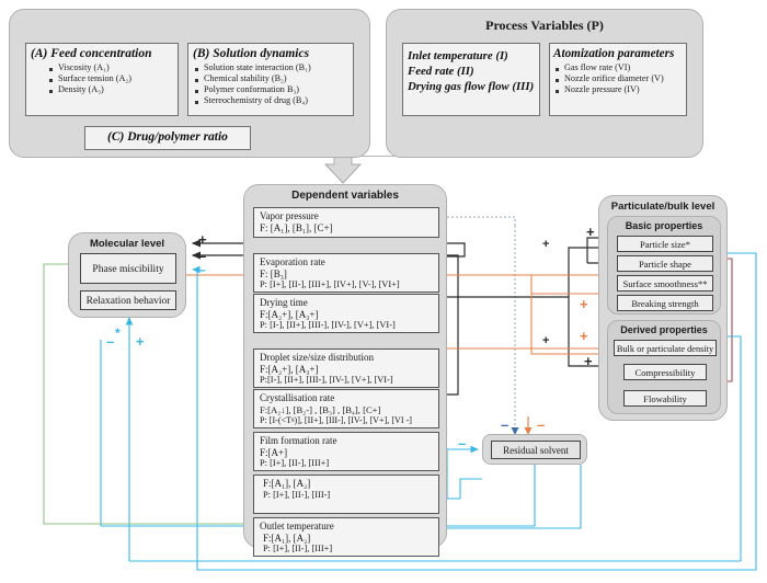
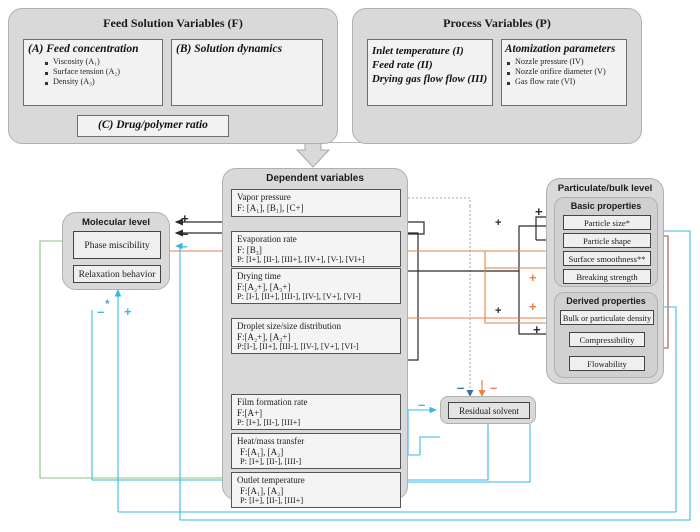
+ Feed Solution Variables (F)
  (A) Feed concentration
  Viscosity (A₁)
  Surface tension (A₂)
  Density (A₃)
  (B) Solution dynamics
- Solution state interaction (B₁)
- Chemical stability (B₂)
- Polymer conformation B₃)
- Stereochemistry of drug (B₄)
  (C) Drug/polymer ratio
  Process Variables (P)
  Inlet temperature (I)
  Feed rate (II)
  Drying gas flow flow (III)
  Atomization parameters
- Gas flow rate (VI)
+ Nozzle pressure (IV)
  Nozzle orifice diameter (V)
- Nozzle pressure (IV)
+ Gas flow rate (VI)
  Dependent variables
  Vapor pressure
  F: [A₁], [B₁], [C+]
  +
  Evaporation rate
  F: [B₃]
  P: [I+], [II-], [III+], [IV+], [V-], [VI+]
  Drying time
  F:[A₂+], [A₃+]
  P: [I-], [II+], [III-], [IV-], [V+], [VI-]
  +
  Droplet size/size distribution
  F:[A₂+], [A₃+]
  P:[I-], [II+], [III-], [IV-], [V+], [VI-]
- Crystallisation rate
- F:[A₂↓], [B₂-] , [B₃] , [B₄], [C+]
- P: [I-(<Tᵍ)], [II+], [III-], [IV-], [V+], [VI -]
  Film formation rate
  F:[A+]
  P: [I+], [II-], [III+]
+ Heat/mass transfer
  F:[A₁], [A₂]
  P: [I+], [II-], [III-]
  Outlet temperature
  F:[A₁], [A₂]
  P: [I+], [II-], [III+]
  Molecular level
  Phase miscibility
  Relaxation behavior
  Particulate/bulk level
  Basic properties
  Particle size*
  Particle shape
  Surface smoothness**
  Breaking strength
  Derived properties
  Bulk or particulate density
  Compressibility
  Flowability
  Residual solvent
  +
  –
  –
  –
  *
  +
  +
  +
  +
  +
  –
  –
  –
